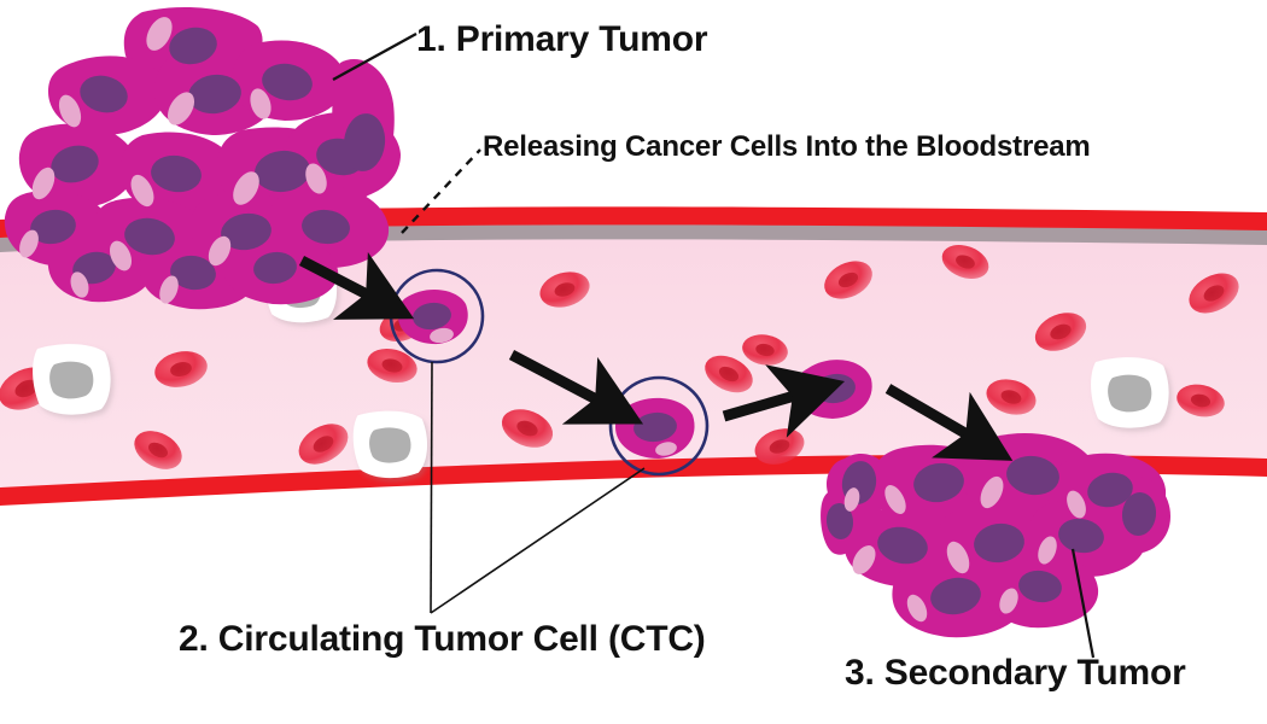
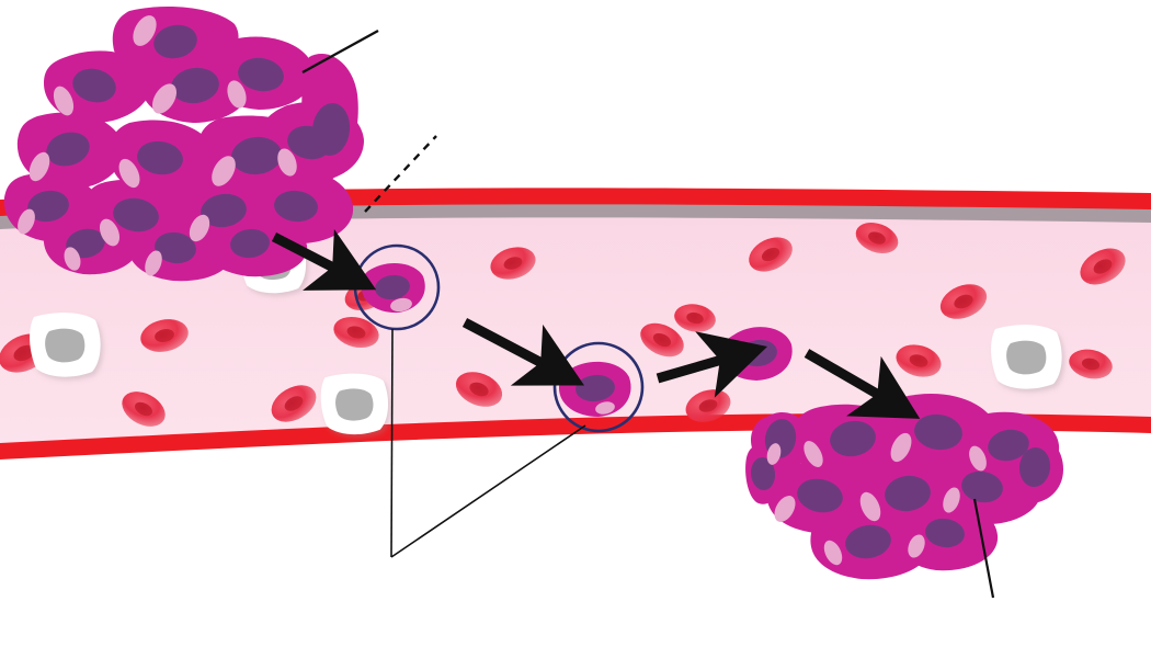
- 1. Primary Tumor
- Releasing Cancer Cells Into the Bloodstream
- 2. Circulating Tumor Cell (CTC)
- 3. Secondary Tumor
